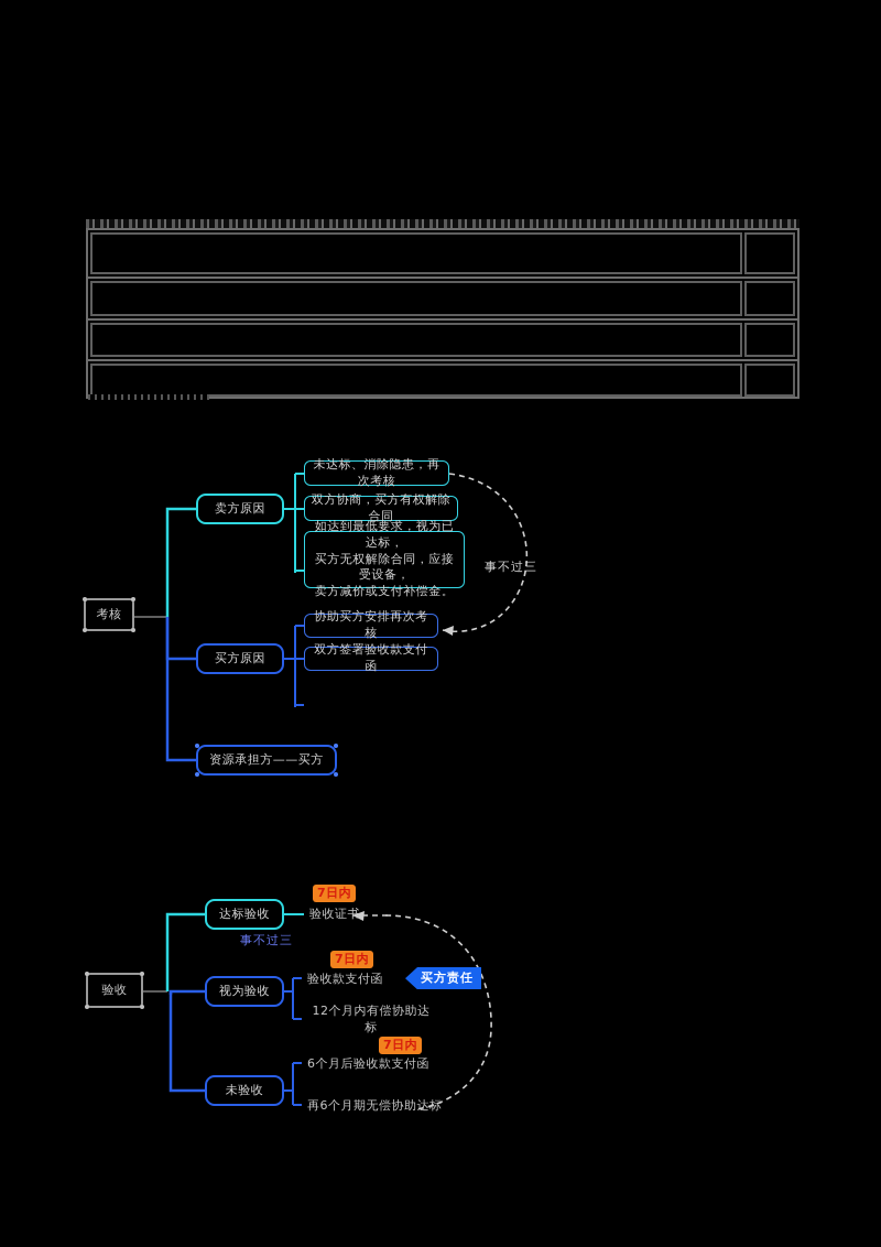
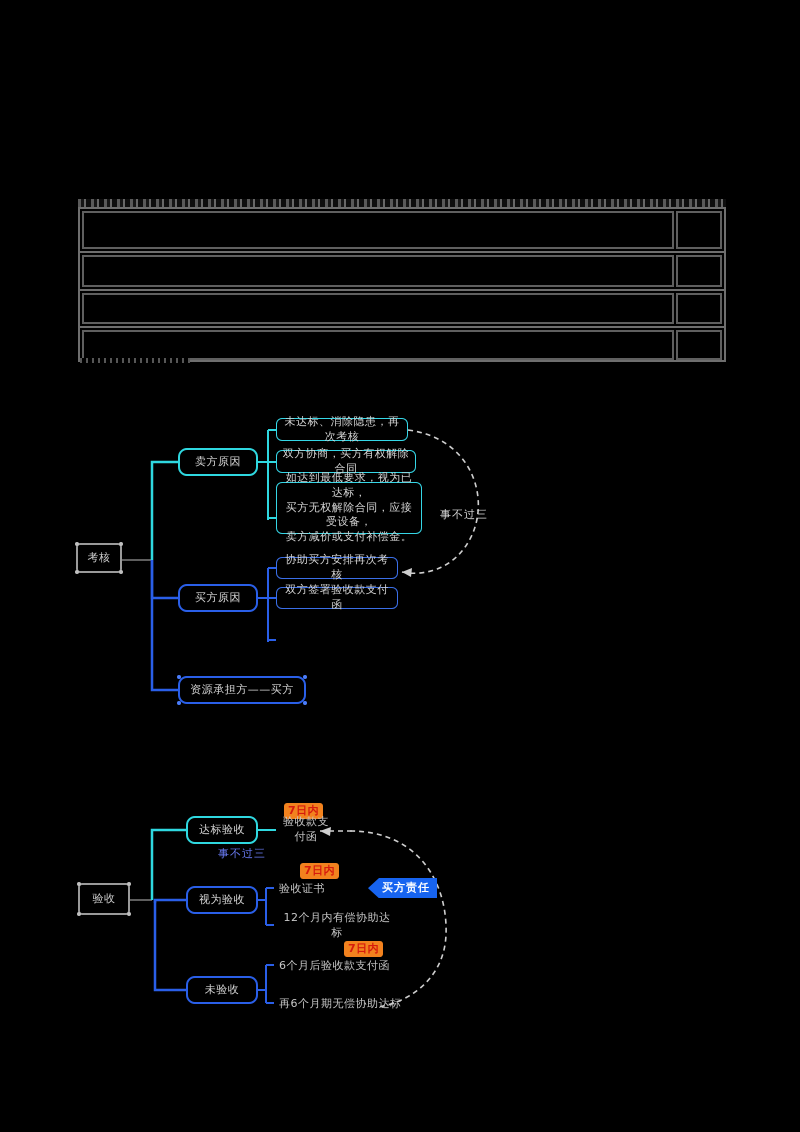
  考核
  卖方原因
  未达标、消除隐患，再次考核
  双方协商，买方有权解除合同
  如达到最低要求，视为已达标，
  买方无权解除合同，应接受设备，
  卖方减价或支付补偿金。
  买方原因
  协助买方安排再次考核
  双方签署验收款支付函
  资源承担方——买方
  事不过三
  验收
  达标验收
  7日内
- 验收证书
+ 验收款支付函
  事不过三
  视为验收
  7日内
- 验收款支付函
+ 验收证书
  12个月内有偿协助达标
  买方责任
  未验收
  7日内
  6个月后验收款支付函
  再6个月期无偿协助达标
